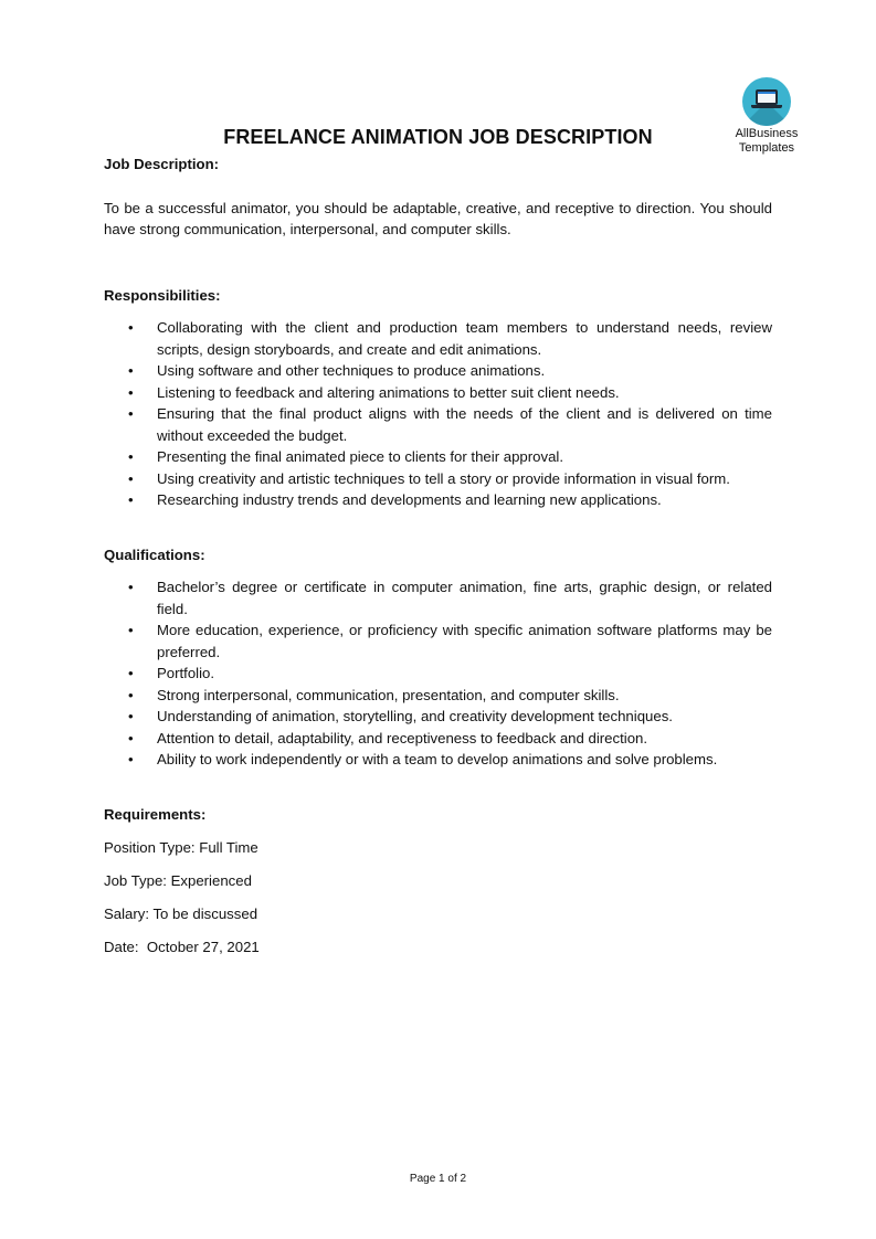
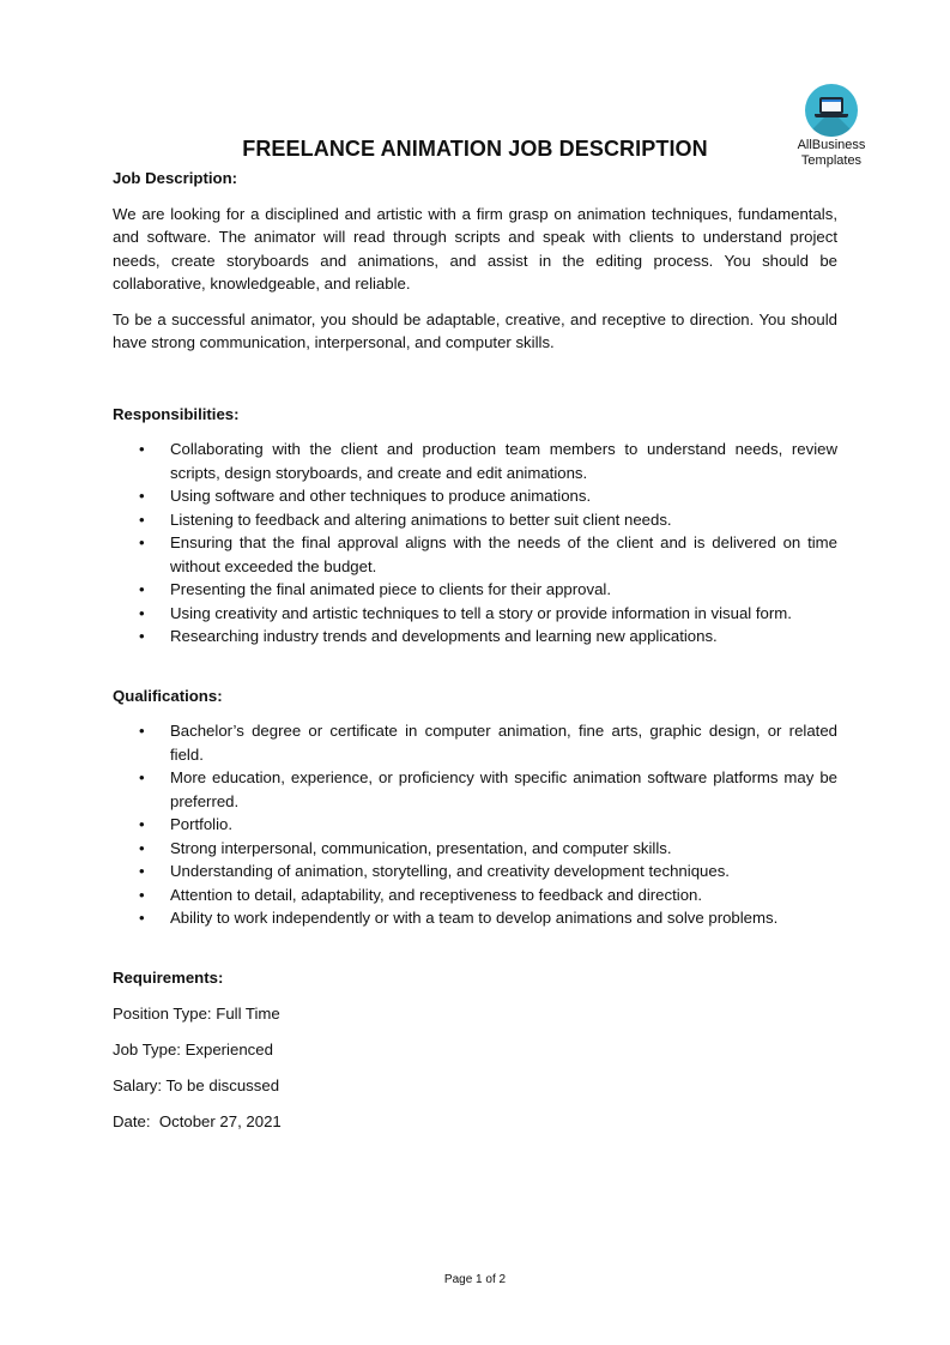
  AllBusiness
  Templates
  FREELANCE ANIMATION JOB DESCRIPTION
  Job Description:
+ We are looking for a disciplined and artistic with a firm grasp on animation techniques, fundamentals, and software. The animator will read through scripts and speak with clients to understand project needs, create storyboards and animations, and assist in the editing process. You should be collaborative, knowledgeable, and reliable.
  To be a successful animator, you should be adaptable, creative, and receptive to direction. You should have strong communication, interpersonal, and computer skills.
  Responsibilities:
  •
  Collaborating with the client and production team members to understand needs, review scripts, design storyboards, and create and edit animations.
  •
  Using software and other techniques to produce animations.
  •
  Listening to feedback and altering animations to better suit client needs.
  •
- Ensuring that the final product aligns with the needs of the client and is delivered on time without exceeded the budget.
+ Ensuring that the final approval aligns with the needs of the client and is delivered on time without exceeded the budget.
  •
  Presenting the final animated piece to clients for their approval.
  •
  Using creativity and artistic techniques to tell a story or provide information in visual form.
  •
  Researching industry trends and developments and learning new applications.
  Qualifications:
  •
  Bachelor’s degree or certificate in computer animation, fine arts, graphic design, or related field.
  •
  More education, experience, or proficiency with specific animation software platforms may be preferred.
  •
  Portfolio.
  •
  Strong interpersonal, communication, presentation, and computer skills.
  •
  Understanding of animation, storytelling, and creativity development techniques.
  •
  Attention to detail, adaptability, and receptiveness to feedback and direction.
  •
  Ability to work independently or with a team to develop animations and solve problems.
  Requirements:
  Position Type: Full Time
  Job Type: Experienced
  Salary: To be discussed
  Date: October 27, 2021
  Page 1 of 2
